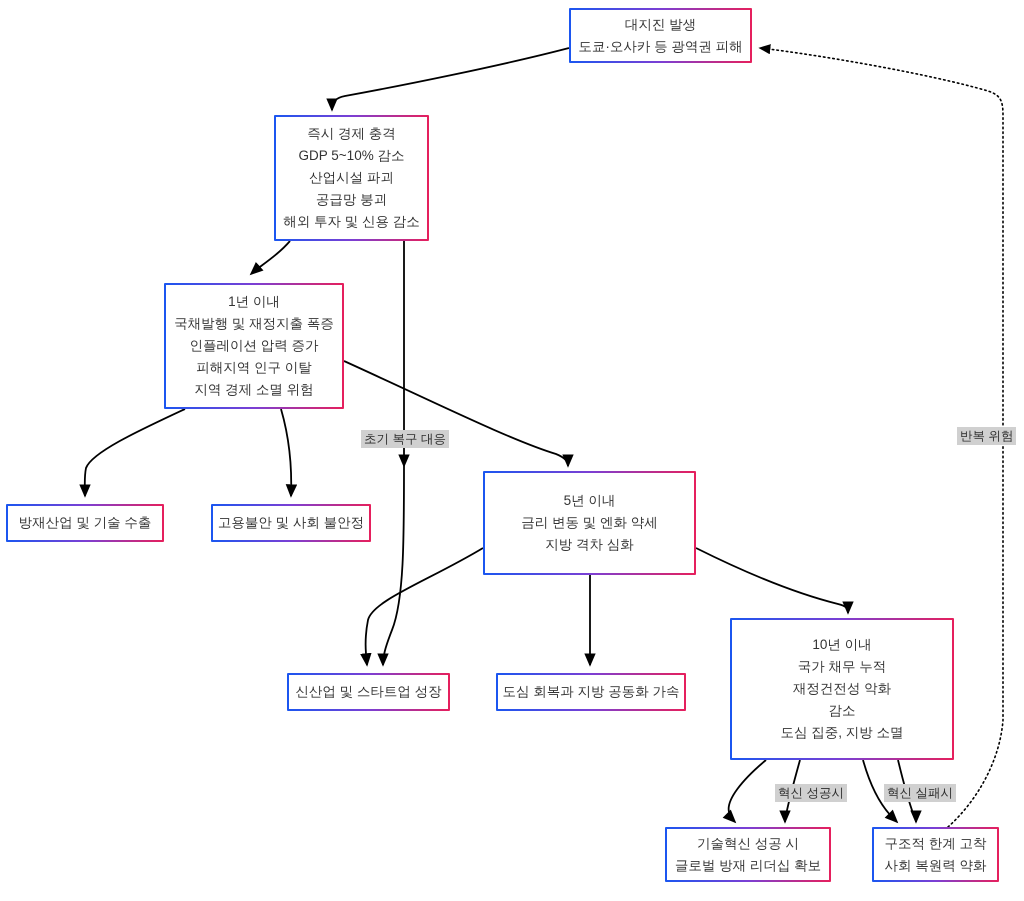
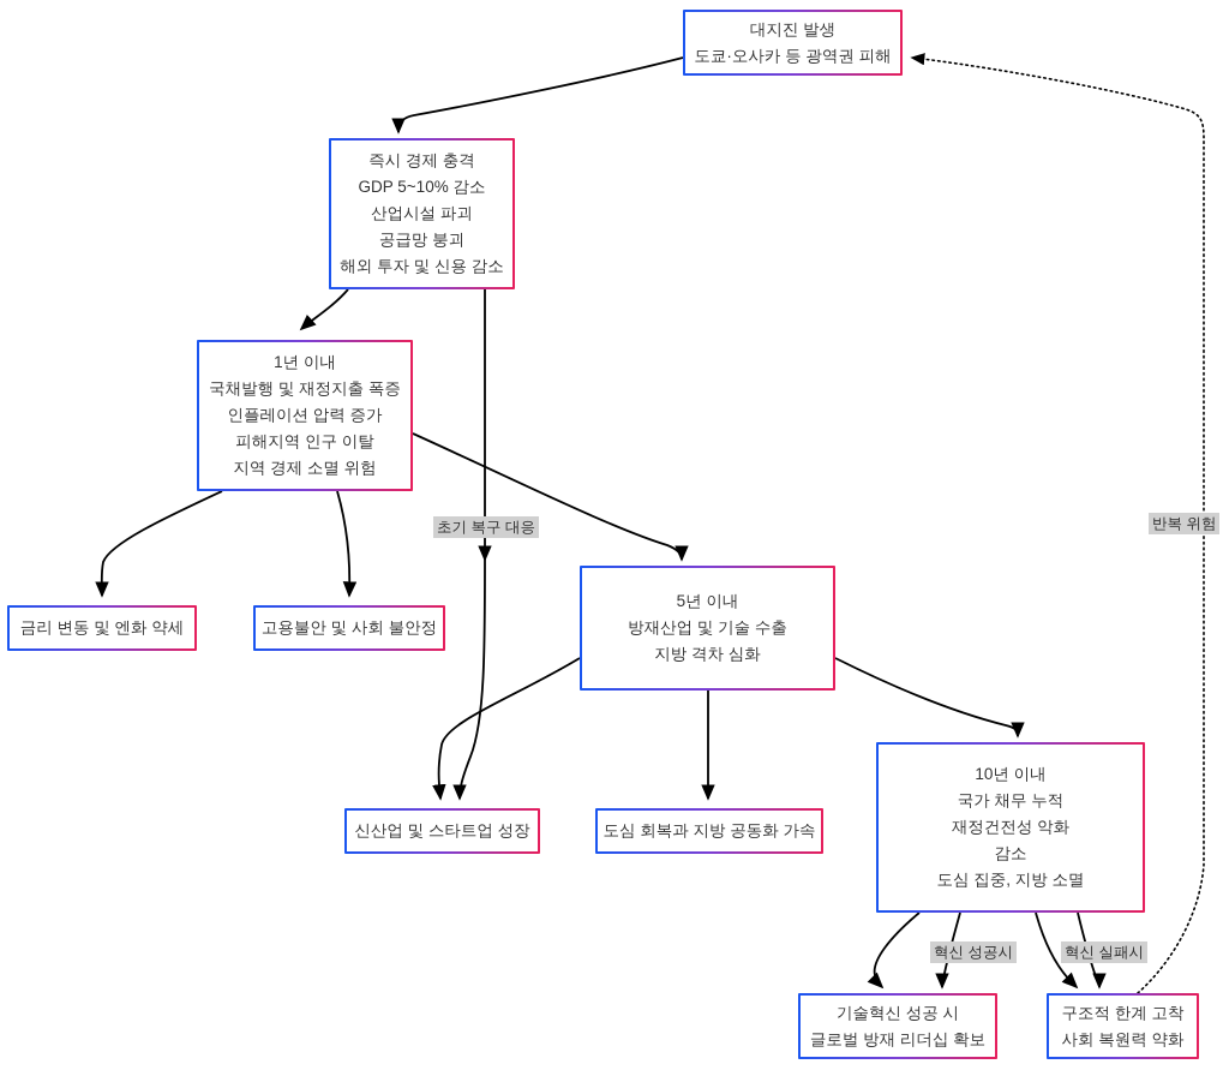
  대지진 발생
  도쿄·오사카 등 광역권 피해
  즉시 경제 충격
  GDP 5~10% 감소
  산업시설 파괴
  공급망 붕괴
  해외 투자 및 신용 감소
  1년 이내
  국채발행 및 재정지출 폭증
  인플레이션 압력 증가
  피해지역 인구 이탈
  지역 경제 소멸 위험
- 방재산업 및 기술 수출
+ 금리 변동 및 엔화 약세
  고용불안 및 사회 불안정
  5년 이내
- 금리 변동 및 엔화 약세
+ 방재산업 및 기술 수출
  지방 격차 심화
  신산업 및 스타트업 성장
  도심 회복과 지방 공동화 가속
  10년 이내
  국가 채무 누적
  재정건전성 악화
  감소
  도심 집중, 지방 소멸
  기술혁신 성공 시
  글로벌 방재 리더십 확보
  구조적 한계 고착
  사회 복원력 약화
  초기 복구 대응
  반복 위험
  혁신 성공시
  혁신 실패시
